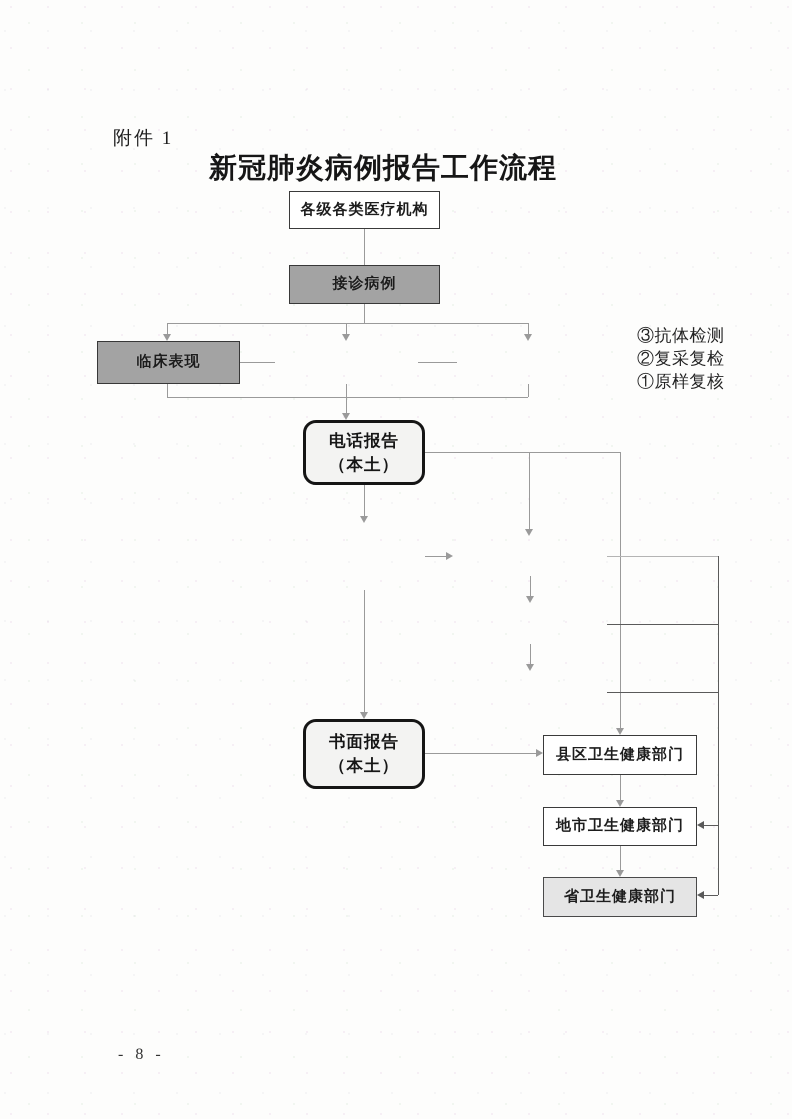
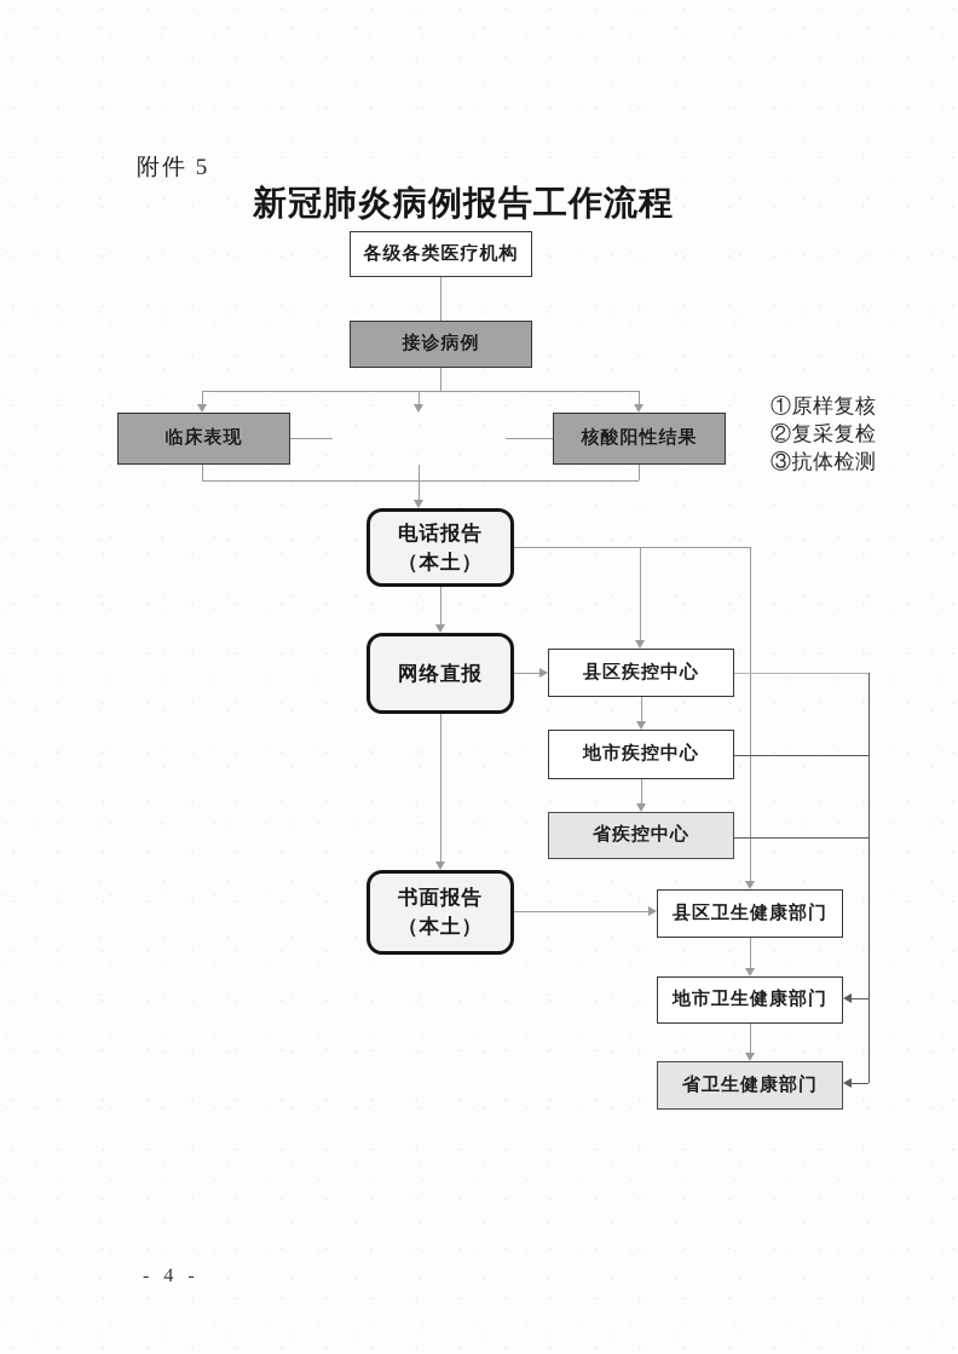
- 附件 1
+ 附件 5
  新冠肺炎病例报告工作流程
  各级各类医疗机构
  接诊病例
  临床表现
+ 核酸阳性结果
- ③抗体检测
+ ①原样复核
  ②复采复检
- ①原样复核
+ ③抗体检测
  电话报告
  （本土）
+ 网络直报
+ 县区疾控中心
+ 地市疾控中心
+ 省疾控中心
  书面报告
  （本土）
  县区卫生健康部门
  地市卫生健康部门
  省卫生健康部门
- - 8 -
+ - 4 -
